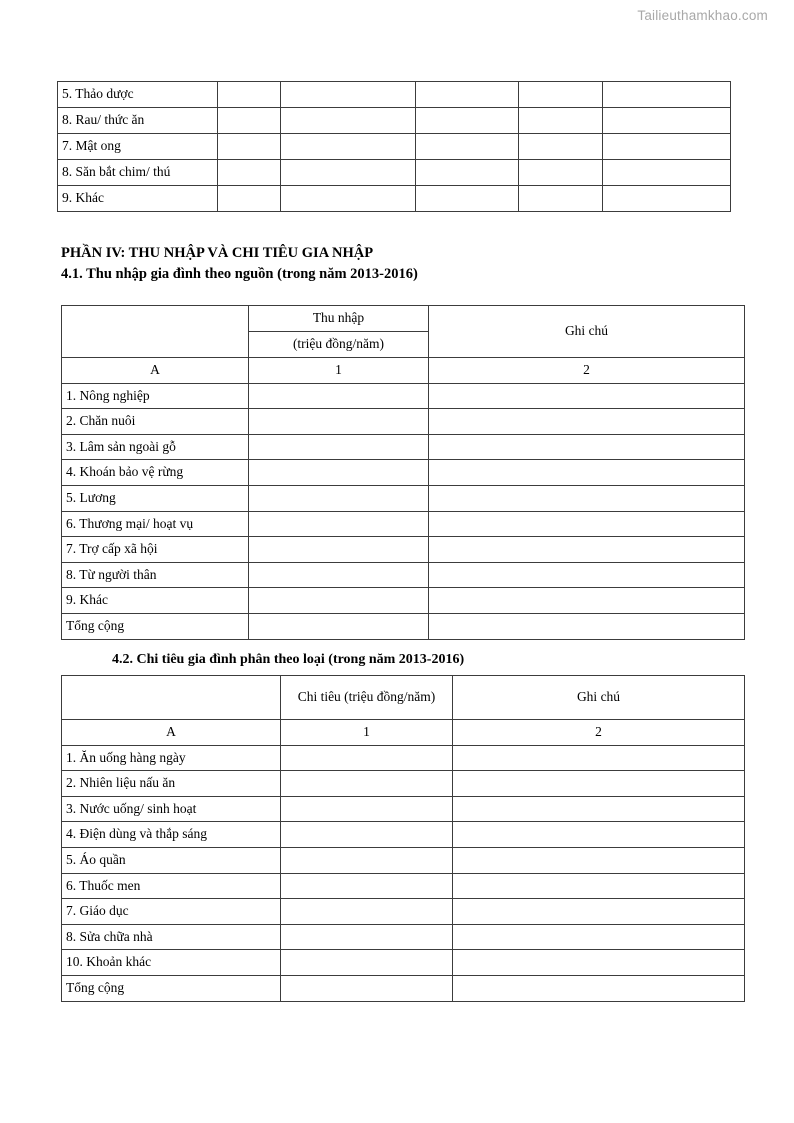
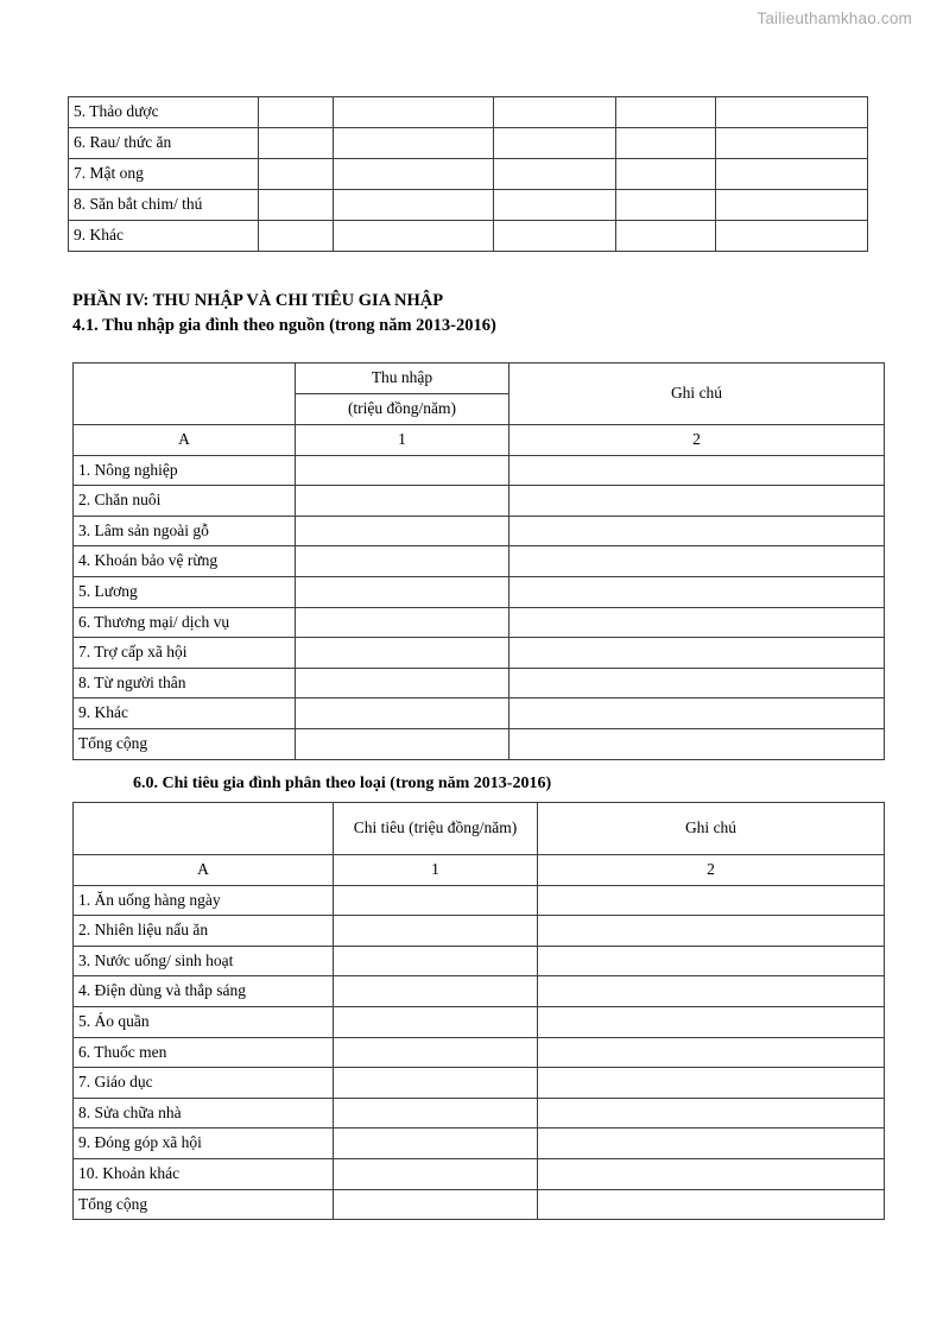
  Tailieuthamkhao.com
  5. Thảo dược
- 8. Rau/ thức ăn
+ 6. Rau/ thức ăn
  7. Mật ong
  8. Săn bắt chim/ thú
  9. Khác
  PHẦN IV: THU NHẬP VÀ CHI TIÊU GIA NHẬP
  4.1. Thu nhập gia đình theo nguồn (trong năm 2013-2016)
  	Thu nhập	Ghi chú
  (triệu đồng/năm)
  A	1	2
  1. Nông nghiệp
  2. Chăn nuôi
  3. Lâm sản ngoài gỗ
  4. Khoán bảo vệ rừng
  5. Lương
- 6. Thương mại/ hoạt vụ
+ 6. Thương mại/ dịch vụ
  7. Trợ cấp xã hội
  8. Từ người thân
  9. Khác
  Tổng cộng
- 4.2. Chi tiêu gia đình phân theo loại (trong năm 2013-2016)
+ 6.0. Chi tiêu gia đình phân theo loại (trong năm 2013-2016)
  	Chi tiêu (triệu đồng/năm)	Ghi chú
  A	1	2
  1. Ăn uống hàng ngày
  2. Nhiên liệu nấu ăn
  3. Nước uống/ sinh hoạt
  4. Điện dùng và thắp sáng
  5. Áo quần
  6. Thuốc men
  7. Giáo dục
  8. Sửa chữa nhà
+ 9. Đóng góp xã hội
  10. Khoản khác
  Tổng cộng
